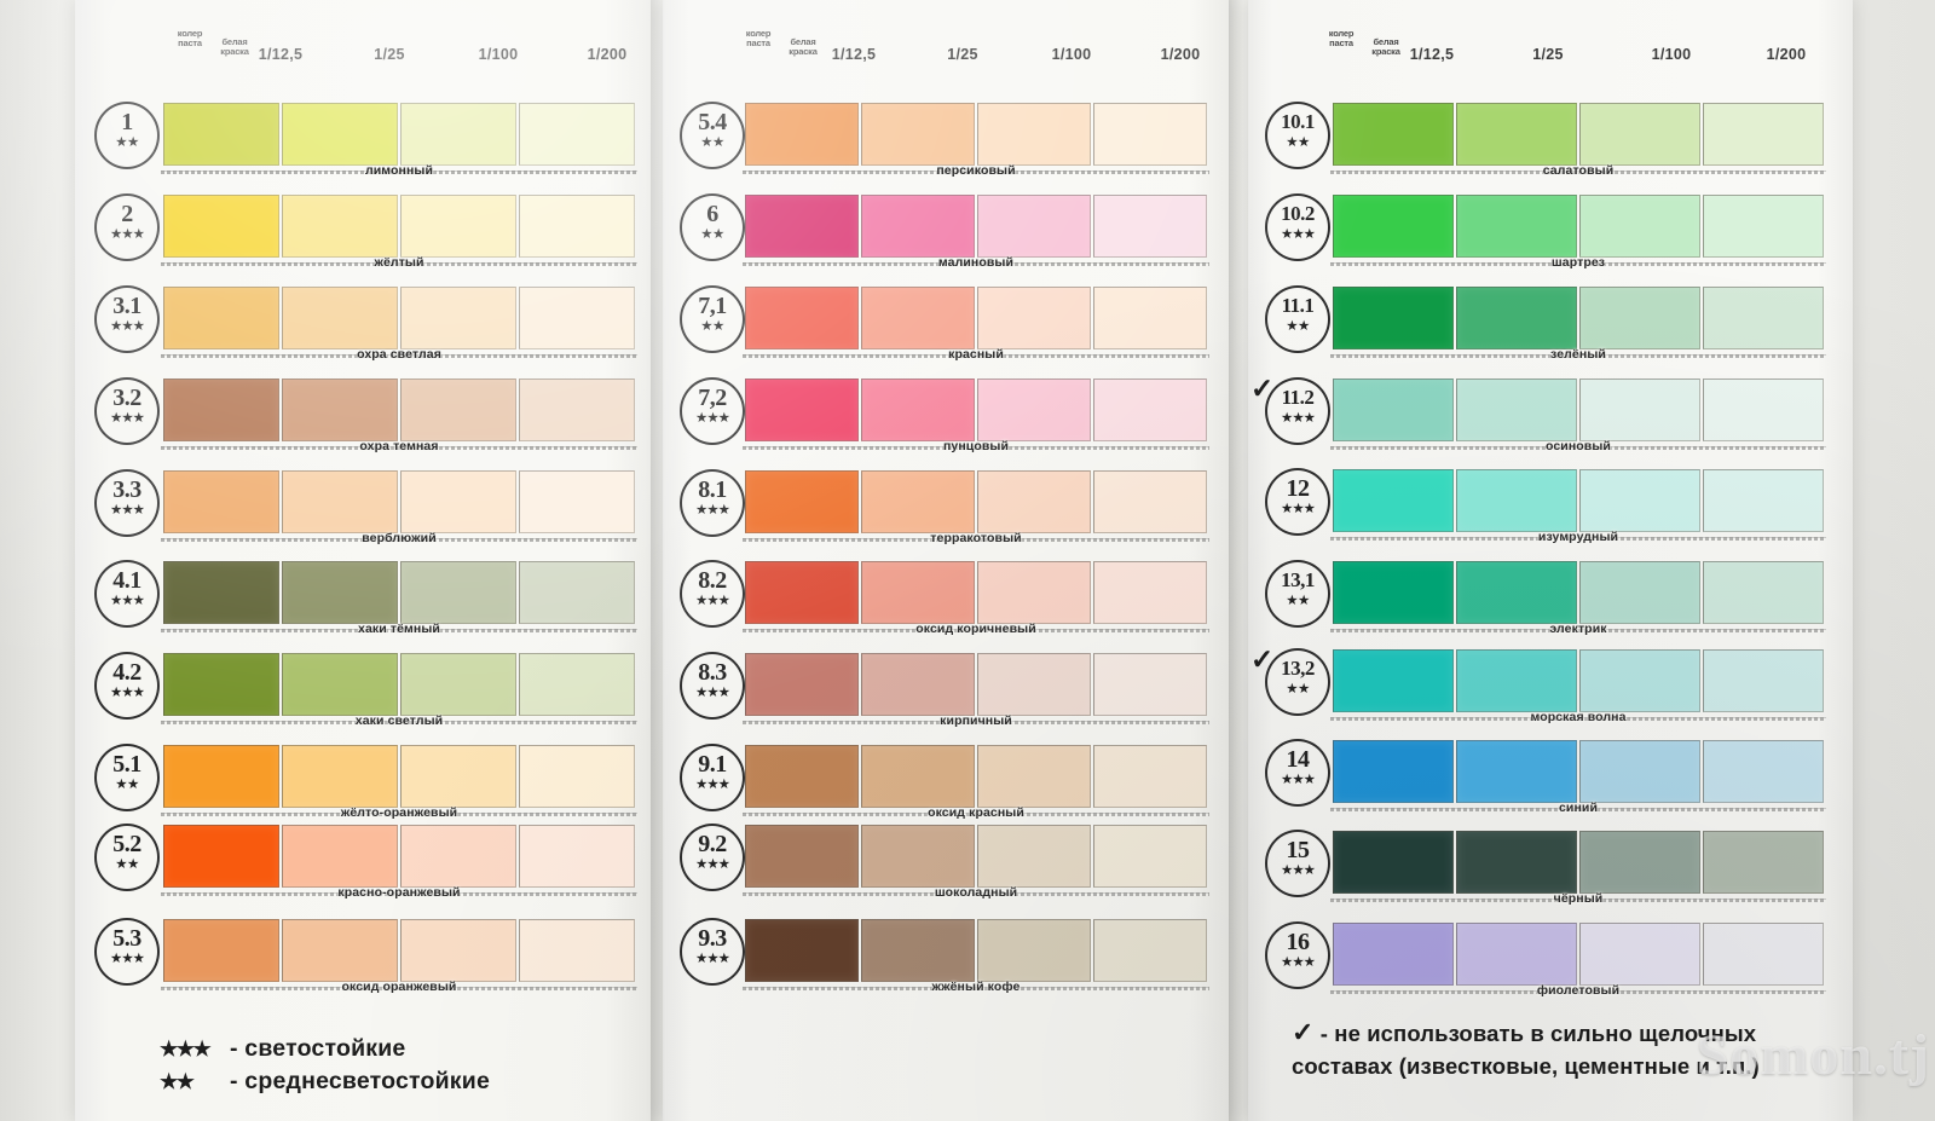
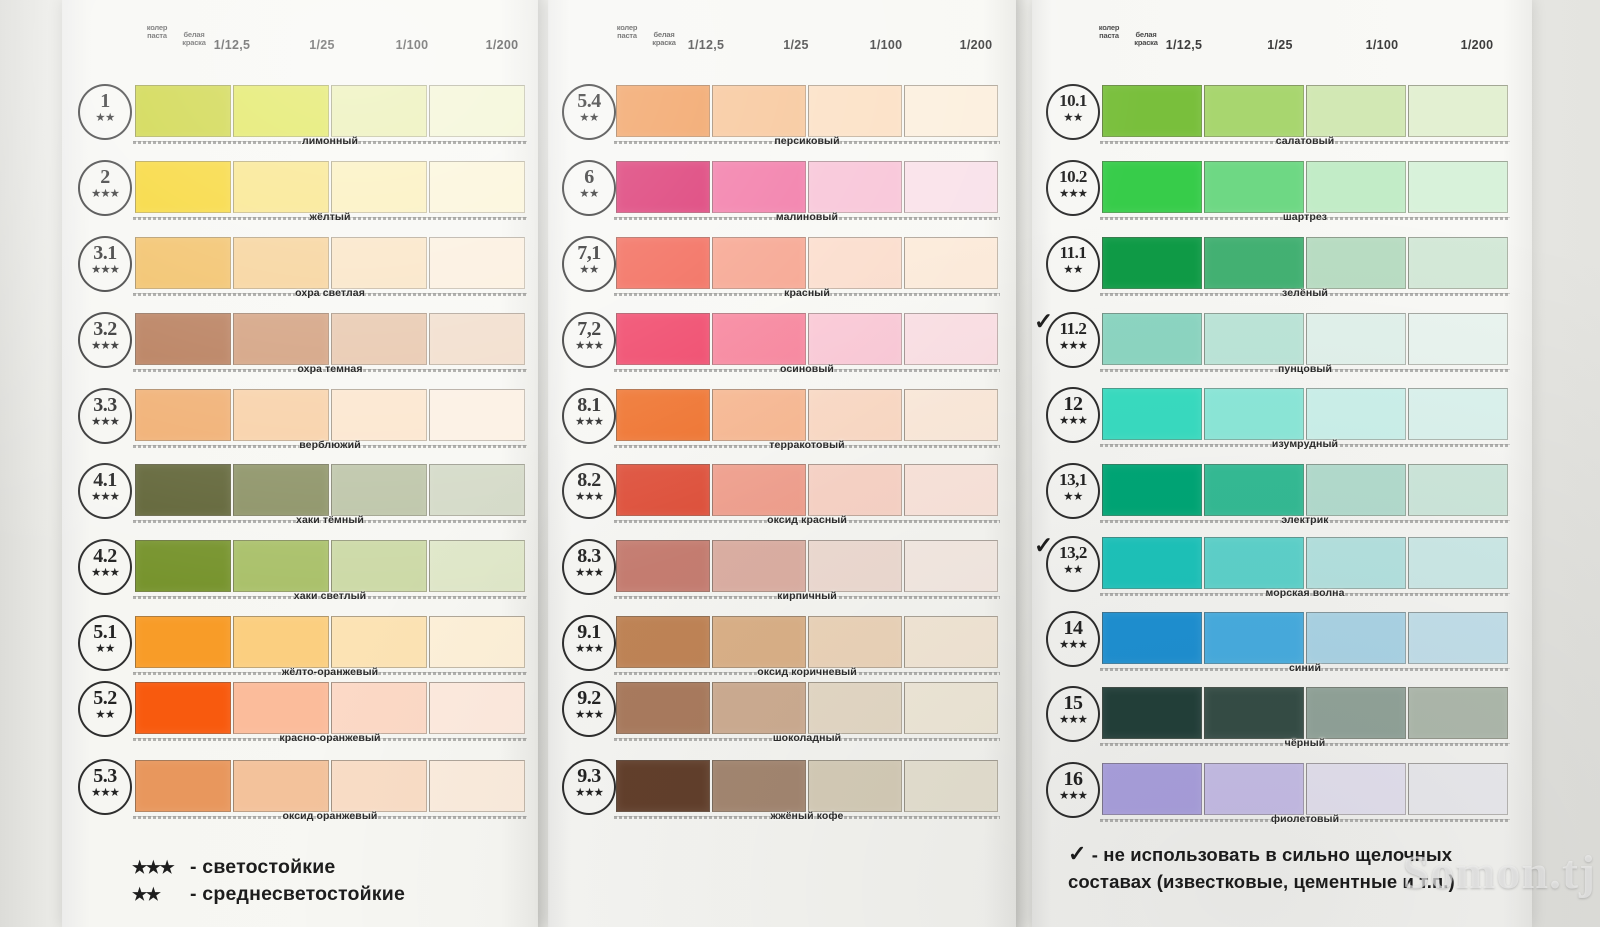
  лимонный
  жёлтый
  охра светлая
  охра темная
  верблюжий
  хаки тёмный
  хаки светлый
  жёлто-оранжевый
  красно-оранжевый
  оксид оранжевый
  персиковый
  малиновый
  красный
- пунцовый
+ осиновый
  терракотовый
- оксид коричневый
+ оксид красный
  кирпичный
- оксид красный
+ оксид коричневый
  шоколадный
  жжёный кофе
  салатовый
  шартрез
  зелёный
- осиновый
+ пунцовый
  изумрудный
  электрик
  морская волна
  синий
  чёрный
  фиолетовый
